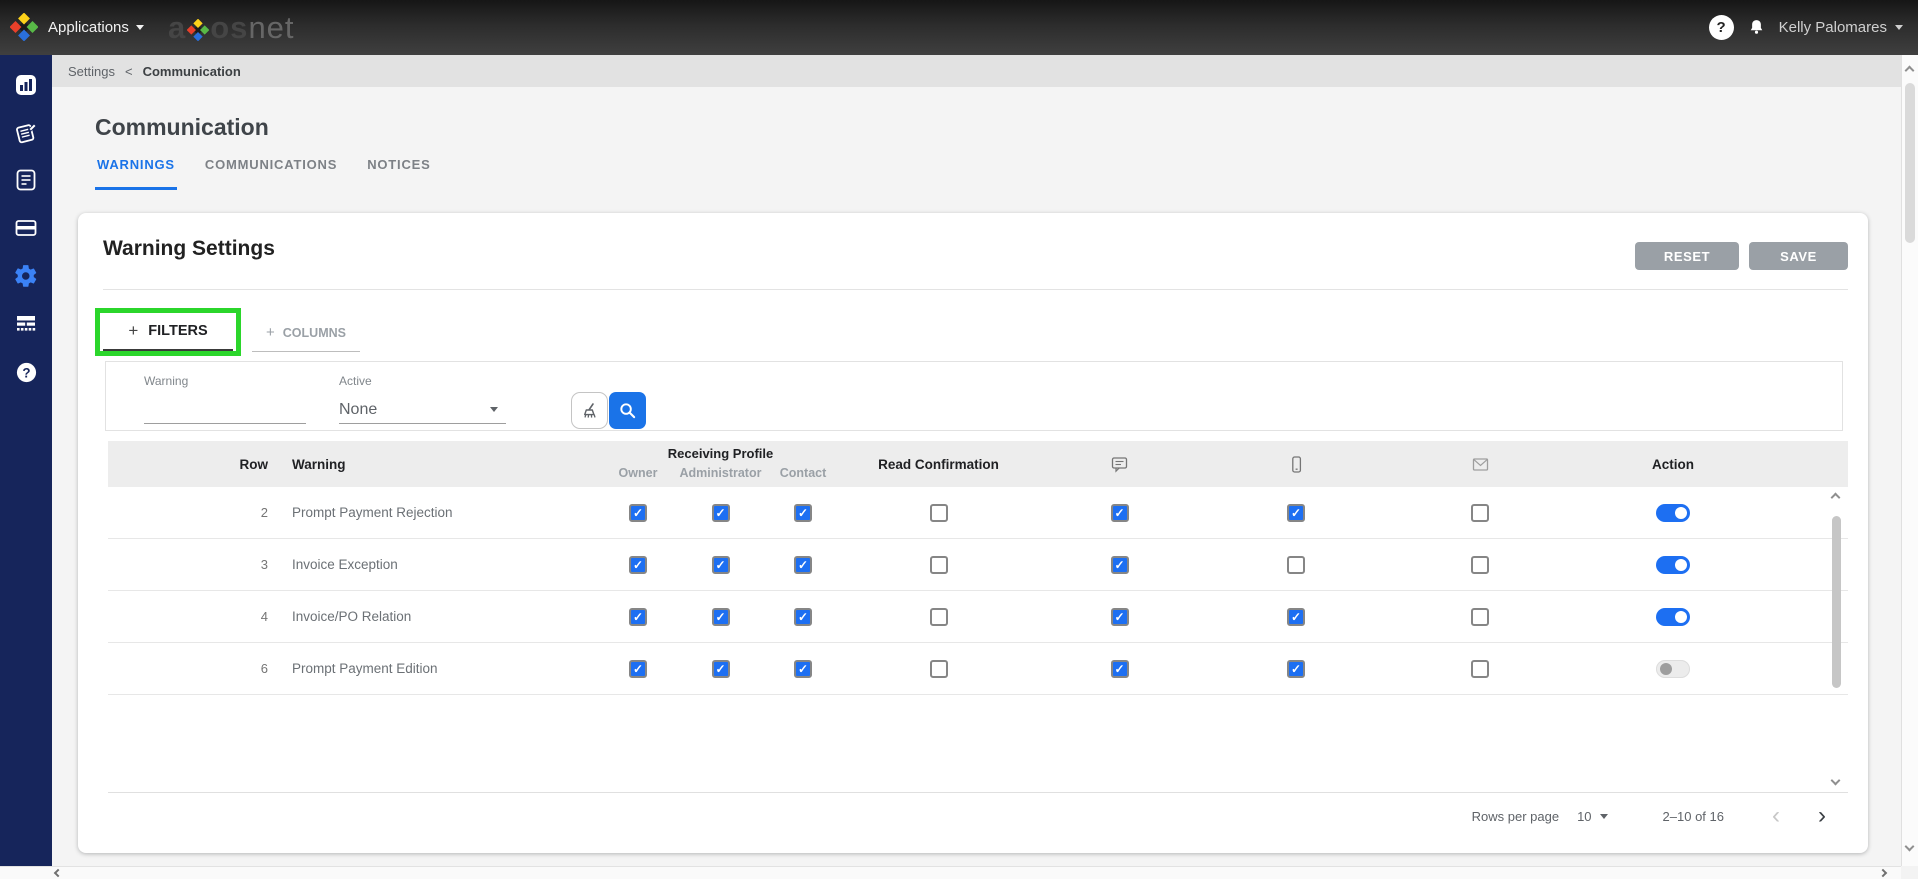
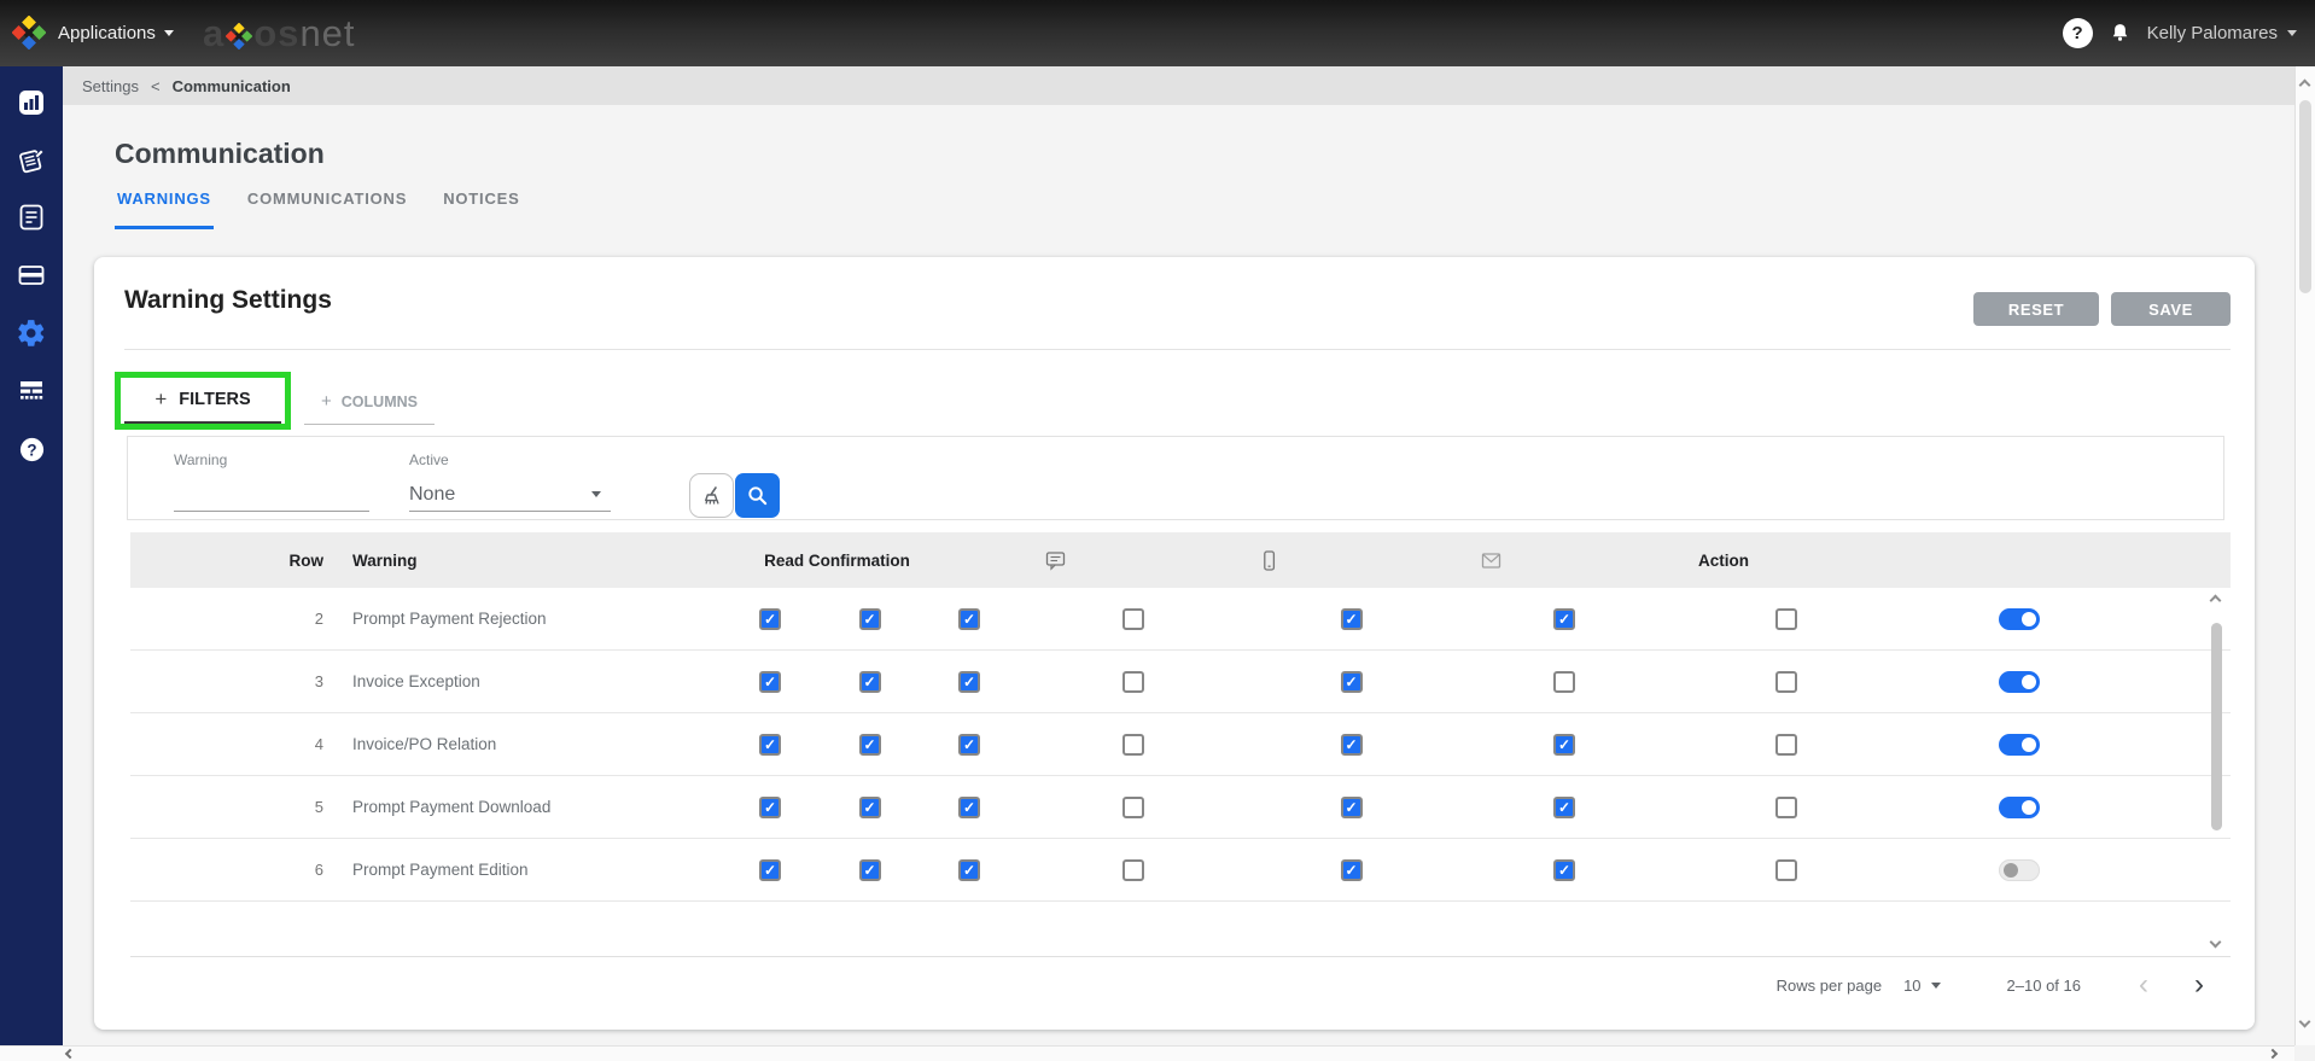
  Applications
  a
  os
  net
  ?
  Kelly Palomares
  ?
  Settings
  <
  Communication
  Communication
  WARNINGS
  COMMUNICATIONS
  NOTICES
  Warning Settings
  RESET
  SAVE
  +
  FILTERS
  +
  COLUMNS
  Warning
  Active
  None
  Row
  Warning
- Receiving Profile
- Owner
- Administrator
- Contact
  Read Confirmation
  Action
  2
  Prompt Payment Rejection
  3
  Invoice Exception
  4
  Invoice/PO Relation
+ 5
+ Prompt Payment Download
  6
  Prompt Payment Edition
  Rows per page
  10
  2–10 of 16
  ‹
  ›
